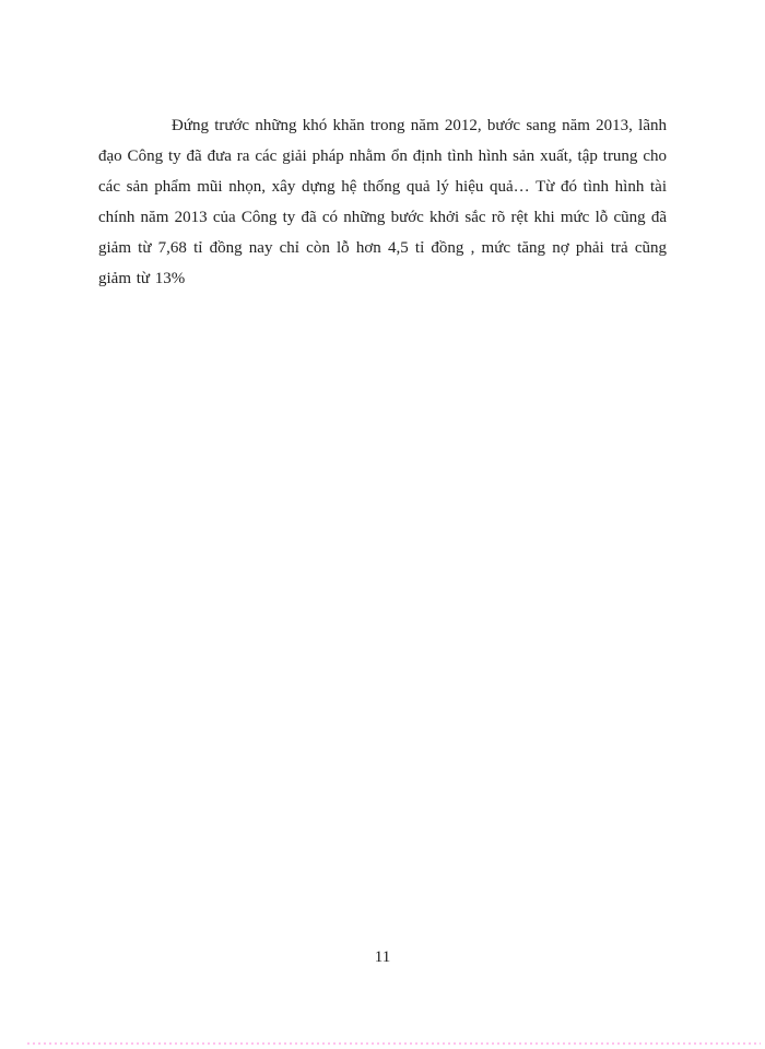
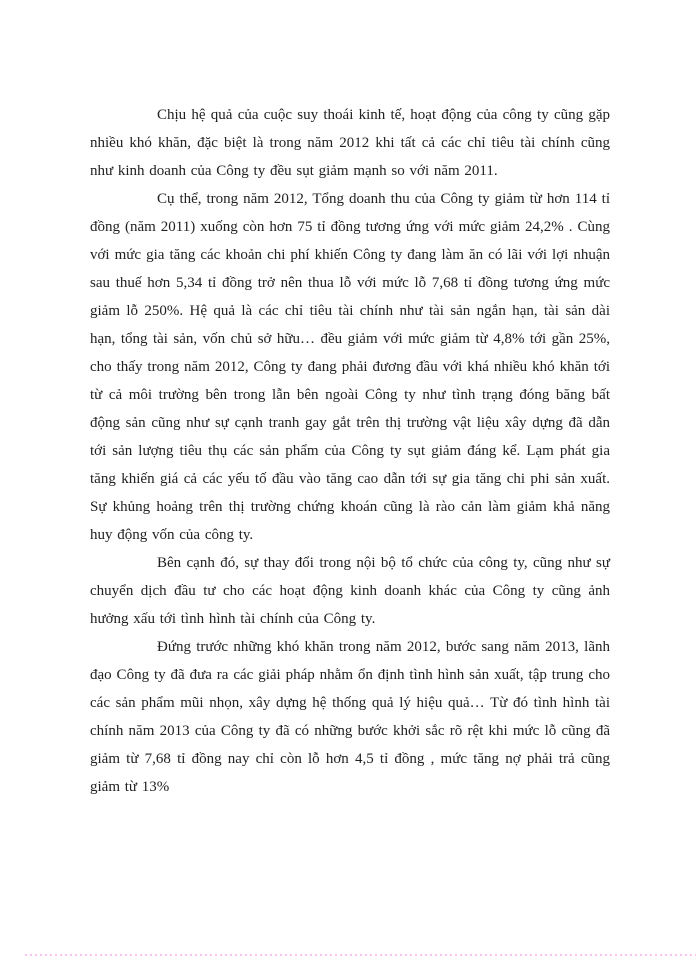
+ Chịu hệ quả của cuộc suy thoái kinh tế, hoạt động của công ty cũng gặp nhiều khó khăn, đặc biệt là trong năm 2012 khi tất cả các chỉ tiêu tài chính cũng như kinh doanh của Công ty đều sụt giảm mạnh so với năm 2011.
+ Cụ thể, trong năm 2012, Tổng doanh thu của Công ty giảm từ hơn 114 tỉ đồng (năm 2011) xuống còn hơn 75 tỉ đồng tương ứng với mức giảm 24,2% . Cùng với mức gia tăng các khoản chi phí khiến Công ty đang làm ăn có lãi với lợi nhuận sau thuế hơn 5,34 tỉ đồng trở nên thua lỗ với mức lỗ 7,68 tỉ đồng tương ứng mức giảm lỗ 250%. Hệ quả là các chỉ tiêu tài chính như tài sản ngắn hạn, tài sản dài hạn, tổng tài sản, vốn chủ sở hữu… đều giảm với mức giảm từ 4,8% tới gần 25%, cho thấy trong năm 2012, Công ty đang phải đương đầu với khá nhiều khó khăn tới từ cả môi trường bên trong lẫn bên ngoài Công ty như tình trạng đóng băng bất động sản cũng như sự cạnh tranh gay gắt trên thị trường vật liệu xây dựng đã dẫn tới sản lượng tiêu thụ các sản phẩm của Công ty sụt giảm đáng kể. Lạm phát gia tăng khiến giá cả các yếu tố đầu vào tăng cao dẫn tới sự gia tăng chi phi sản xuất. Sự khủng hoảng trên thị trường chứng khoán cũng là rào cản làm giảm khả năng huy động vốn của công ty.
+ Bên cạnh đó, sự thay đổi trong nội bộ tổ chức của công ty, cũng như sự chuyển dịch đầu tư cho các hoạt động kinh doanh khác của Công ty cũng ảnh hưởng xấu tới tình hình tài chính của Công ty.
  Đứng trước những khó khăn trong năm 2012, bước sang năm 2013, lãnh đạo Công ty đã đưa ra các giải pháp nhằm ổn định tình hình sản xuất, tập trung cho các sản phẩm mũi nhọn, xây dựng hệ thống quả lý hiệu quả… Từ đó tình hình tài chính năm 2013 của Công ty đã có những bước khởi sắc rõ rệt khi mức lỗ cũng đã giảm từ 7,68 tỉ đồng nay chỉ còn lỗ hơn 4,5 tỉ đồng , mức tăng nợ phải trả cũng giảm từ 13%
- 11
